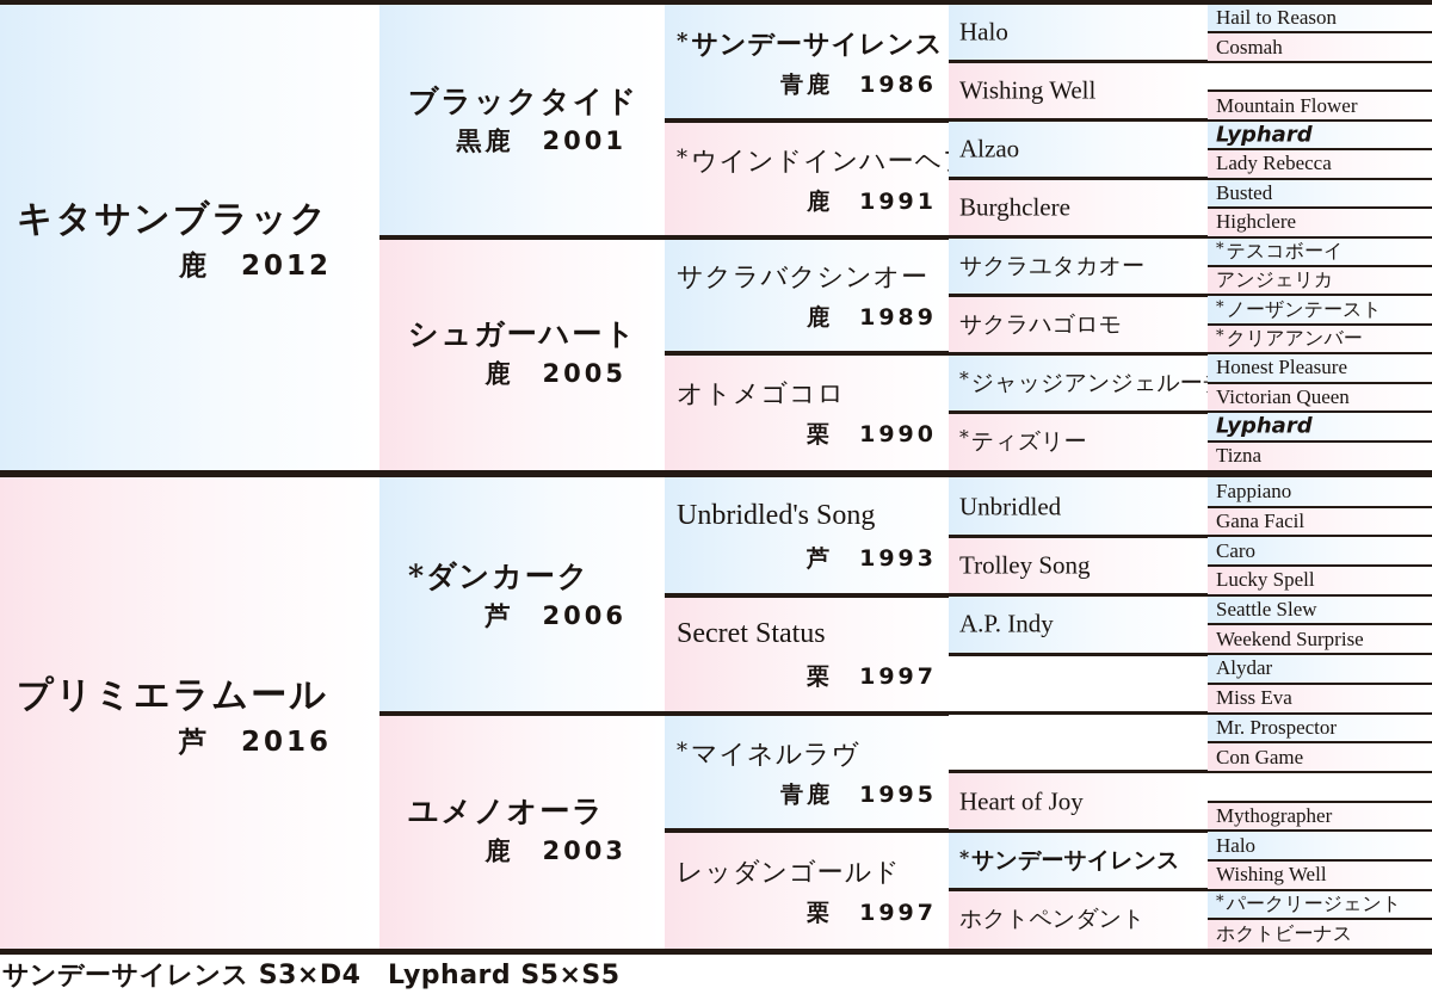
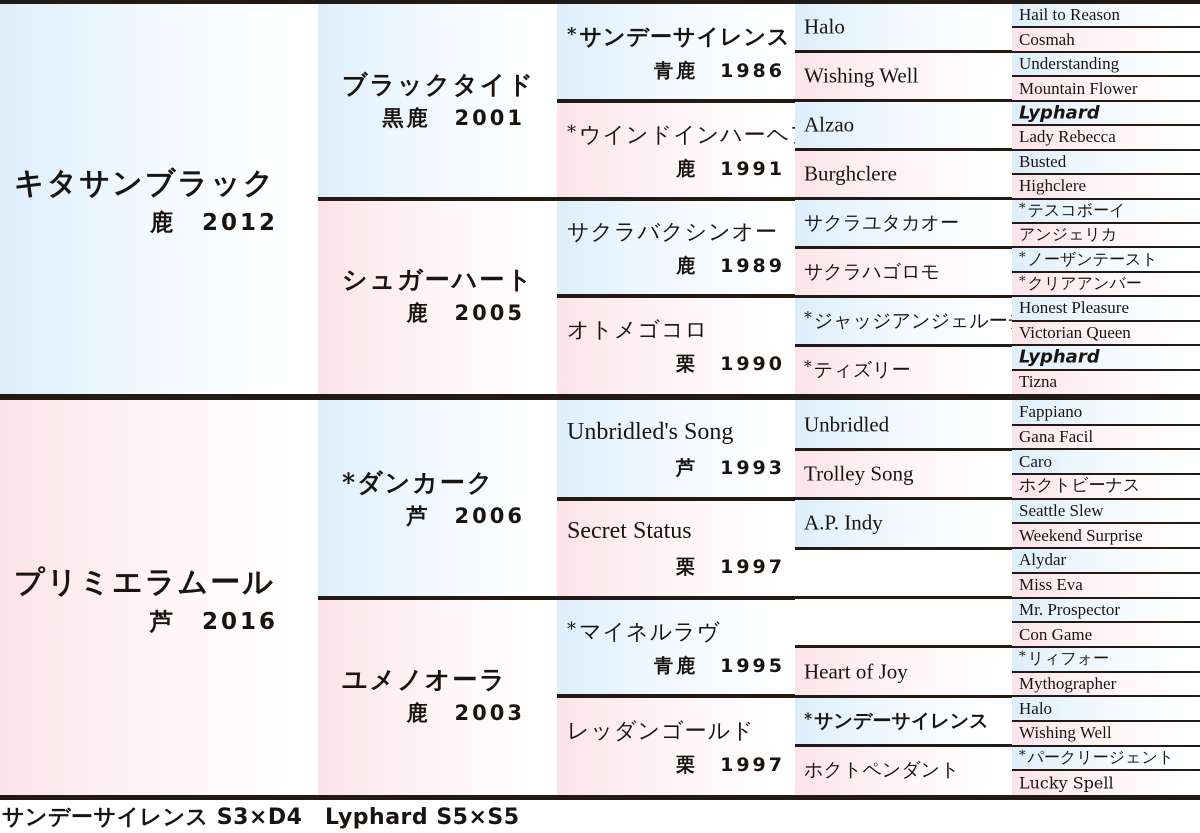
  キタサンブラック
  鹿 2012
  ブラックタイド
  黒鹿 2001
  シュガーハート
  鹿 2005
  *サンデーサイレンス
  青鹿 1986
  *ウインドインハーヘ
  鹿 1991
  サクラバクシンオー
  鹿 1989
  オトメゴコロ
  栗 1990
  Halo
  Wishing Well
  Alzao
  Burghclere
  サクラユタカオー
  サクラハゴロモ
  *ジャッジアンジェルー
  *ティズリー
  Hail to Reason
  Cosmah
+ Understanding
  Mountain Flower
  Lyphard
  Lady Rebecca
  Busted
  Highclere
  * テスコボーイ
  アンジェリカ
  * ノーザンテースト
  * クリアアンバー
  Honest Pleasure
  Victorian Queen
  Lyphard
  Tizna
  プリミエラムール
  芦 2016
  *ダンカーク
  芦 2006
  ユメノオーラ
  鹿 2003
  Unbridled's Song
  芦 1993
  Secret Status
  栗 1997
  *マイネルラヴ
  青鹿 1995
  レッダンゴールド
  栗 1997
  Unbridled
  Trolley Song
  A.P. Indy
  Heart of Joy
  *サンデーサイレンス
  ホクトペンダント
  Fappiano
  Gana Facil
  Caro
- Lucky Spell
+ ホクトビーナス
  Seattle Slew
  Weekend Surprise
  Alydar
  Miss Eva
  Mr. Prospector
  Con Game
+ * リィフォー
  Mythographer
  Halo
  Wishing Well
  * パークリージェント
- ホクトビーナス
+ Lucky Spell
  サンデーサイレンス S3×D4 Lyphard S5×S5
